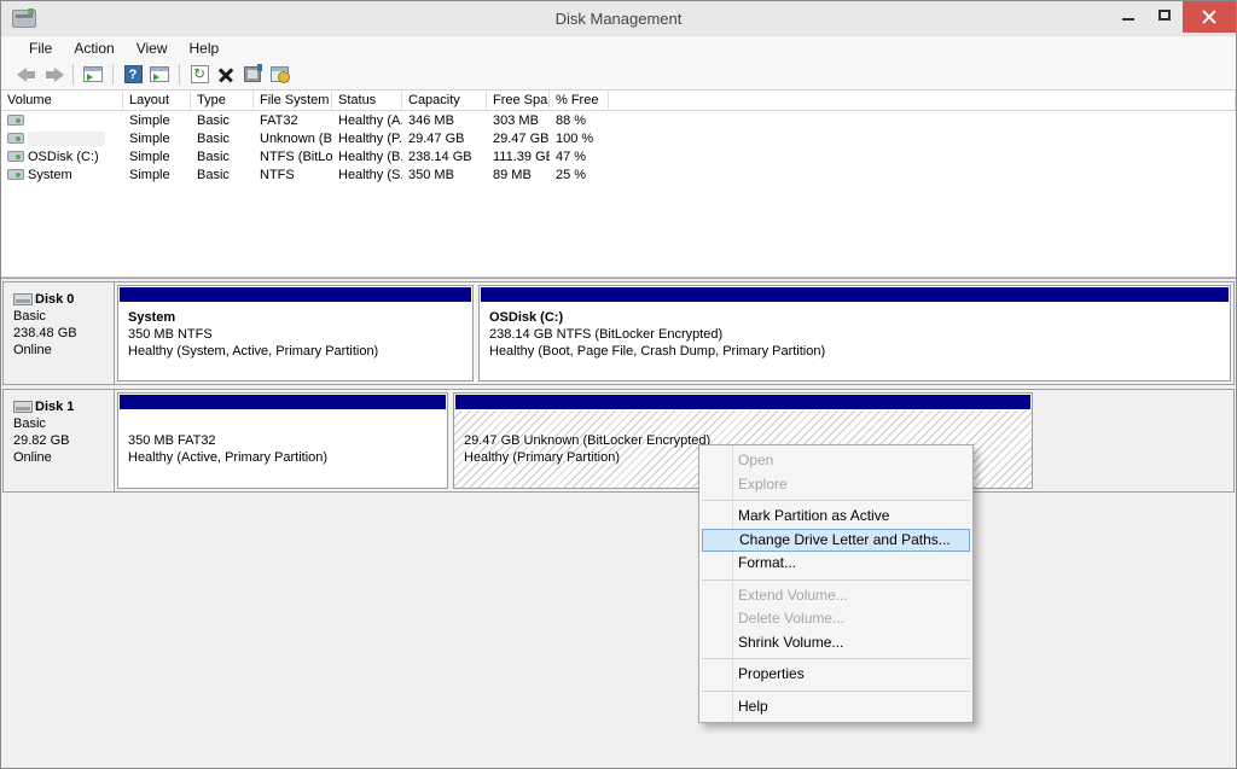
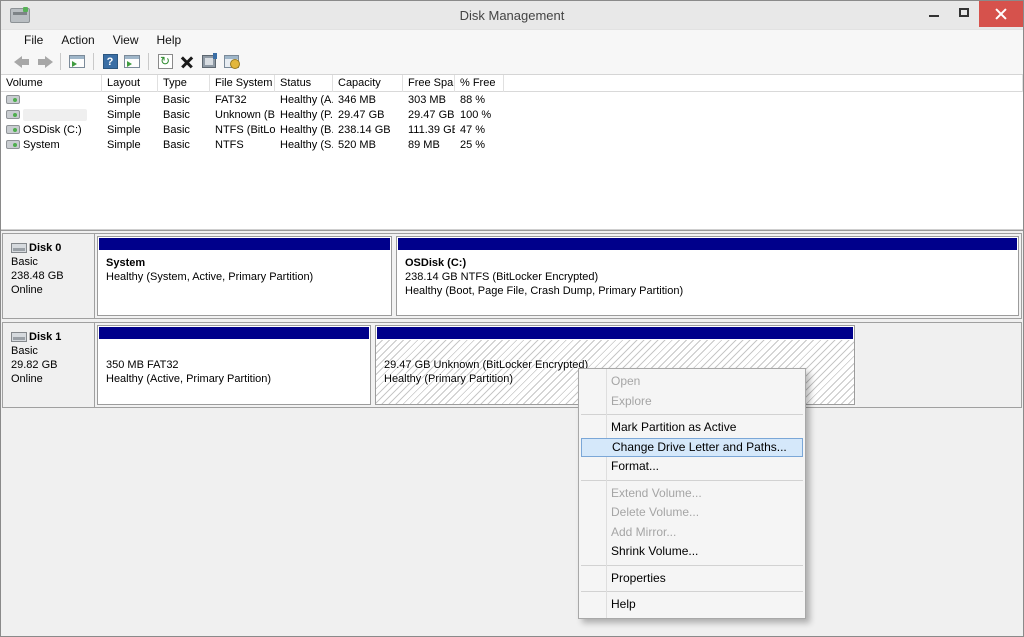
  Disk Management
  File
  Action
  View
  Help
  ?
  ↻
  Volume
  Layout
  Type
  File System
  Status
  Capacity
  Free Spa.
  % Free
  Simple
  Basic
  FAT32
  Healthy (A.
  346 MB
  303 MB
  88 %
  Simple
  Basic
  Unknown (B
  Healthy (P.
  29.47 GB
  29.47 GB
  100 %
  OSDisk (C:)
  Simple
  Basic
  NTFS (BitLo
  Healthy (B.
  238.14 GB
  111.39 G
  47 %
  System
  Simple
  Basic
  NTFS
  Healthy (S.
- 350 MB
+ 520 MB
  89 MB
  25 %
  Disk 0
  Basic
  238.48 GB
  Online
  System
- 350 MB NTFS
  Healthy (System, Active, Primary Partition)
  OSDisk (C:)
  238.14 GB NTFS (BitLocker Encrypted)
  Healthy (Boot, Page File, Crash Dump, Primary Partition)
  Disk 1
  Basic
  29.82 GB
  Online
  350 MB FAT32
  Healthy (Active, Primary Partition)
  29.47 GB Unknown (BitLocker Encrypted)
  Healthy (Primary Partition)
  Open
  Explore
  Mark Partition as Active
  Change Drive Letter and Paths...
  Format...
  Extend Volume...
  Delete Volume...
+ Add Mirror...
  Shrink Volume...
  Properties
  Help
